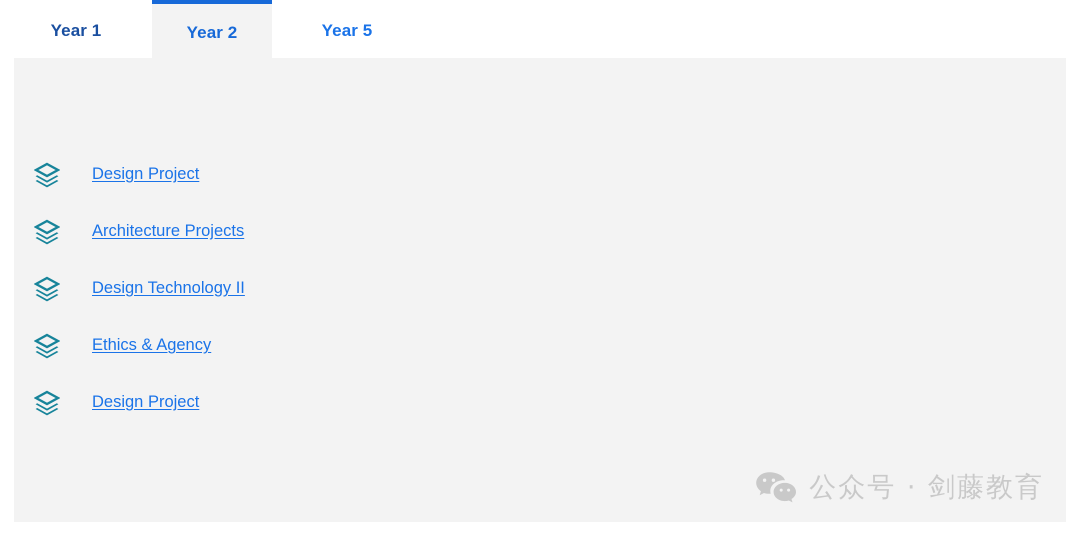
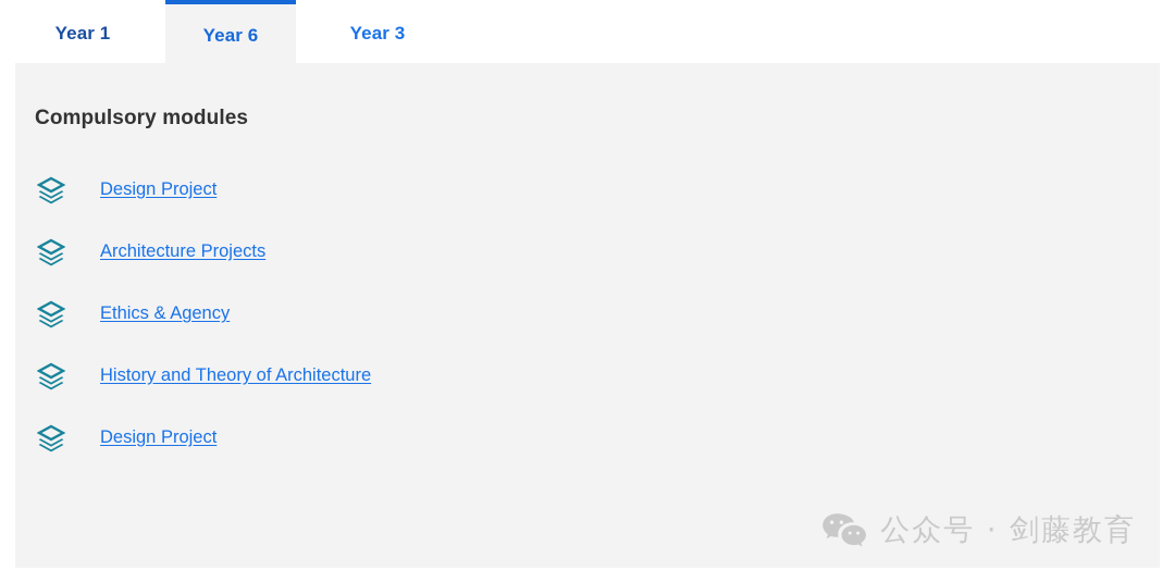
  Year 1
- Year 2
+ Year 6
- Year 5
+ Year 3
+ Compulsory modules
  Design Project
  Architecture Projects
- Design Technology II
  Ethics & Agency
+ History and Theory of Architecture
  Design Project
  公众号 · 剑藤教育
